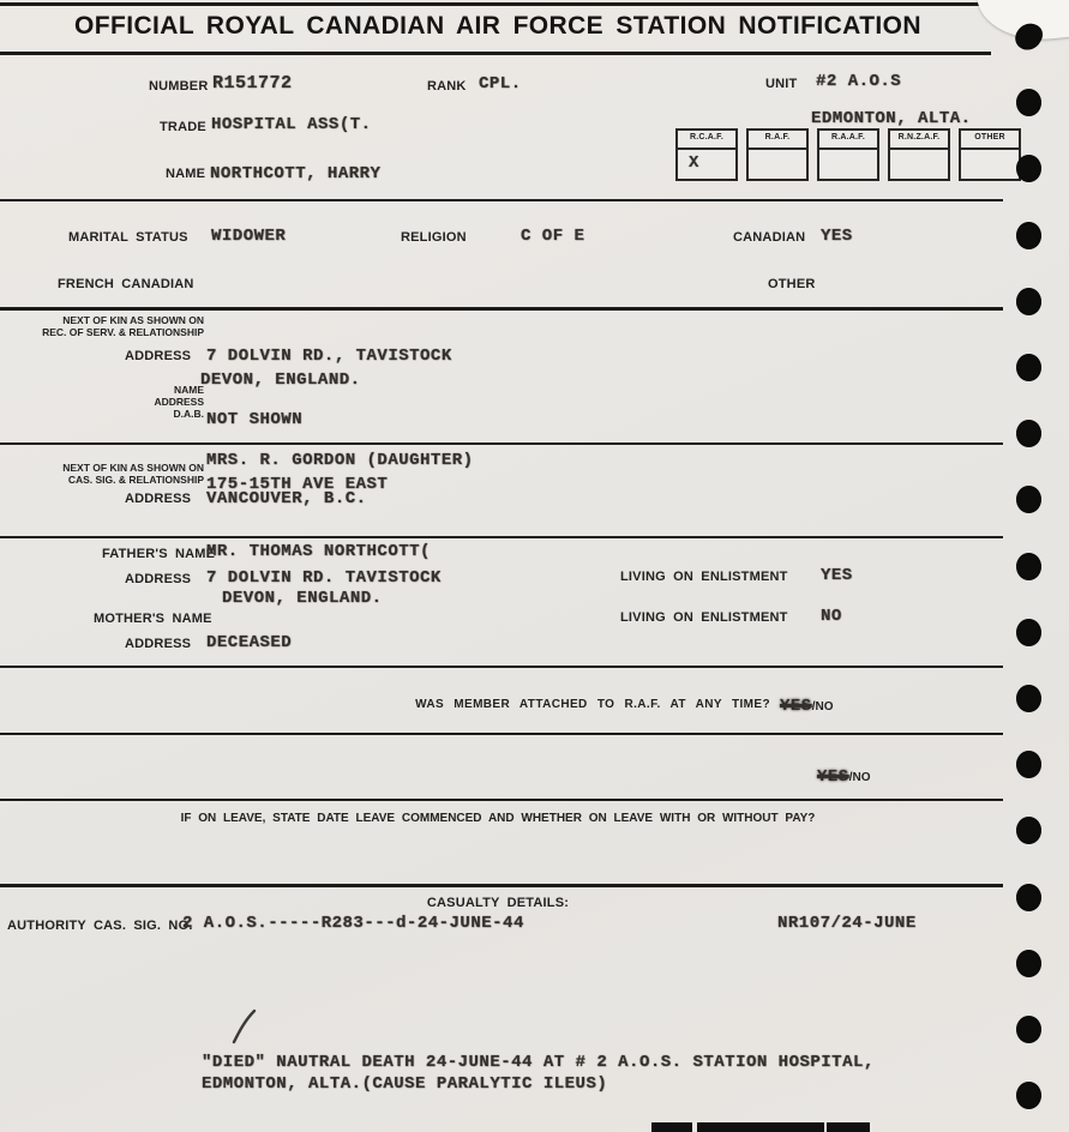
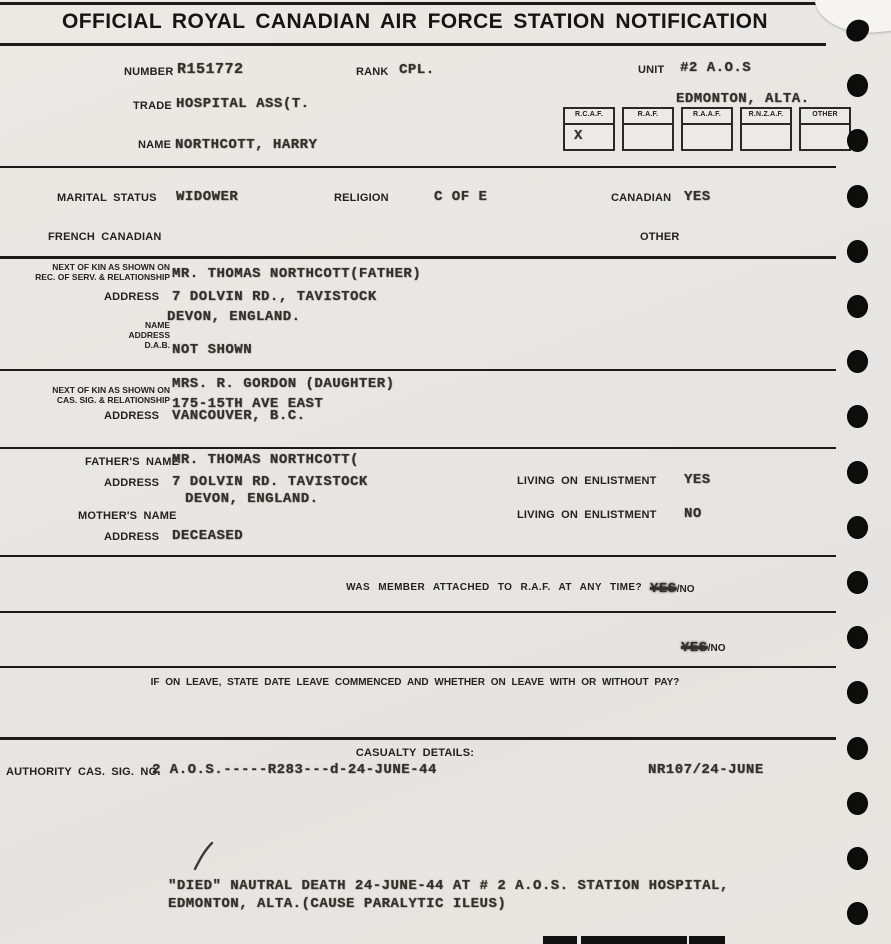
  OFFICIAL ROYAL CANADIAN AIR FORCE STATION NOTIFICATION
  NUMBER
  R151772
  RANK
  CPL.
  UNIT
  #2 A.O.S
  EDMONTON, ALTA.
  TRADE
  HOSPITAL ASS(T.
  NAME
  NORTHCOTT, HARRY
  X
  MARITAL STATUS
  WIDOWER
  RELIGION
  C OF E
  CANADIAN
  YES
  FRENCH CANADIAN
  OTHER
  NEXT OF KIN AS SHOWN ON
  REC. OF SERV. & RELATIONSHIP
+ MR. THOMAS NORTHCOTT(FATHER)
  ADDRESS
  7 DOLVIN RD., TAVISTOCK
  DEVON, ENGLAND.
  NAME
  ADDRESS
  D.A.B.
  NOT SHOWN
  NEXT OF KIN AS SHOWN ON
  CAS. SIG. & RELATIONSHIP
  MRS. R. GORDON (DAUGHTER)
  175-15TH AVE EAST
  ADDRESS
  VANCOUVER, B.C.
  FATHER'S NAME
  MR. THOMAS NORTHCOTT(
  ADDRESS
  7 DOLVIN RD. TAVISTOCK
  DEVON, ENGLAND.
  LIVING ON ENLISTMENT
  YES
  MOTHER'S NAME
  LIVING ON ENLISTMENT
  NO
  ADDRESS
  DECEASED
  WAS MEMBER ATTACHED TO R.A.F. AT ANY TIME?
  YES/NO
  YES/NO
  IF ON LEAVE, STATE DATE LEAVE COMMENCED AND WHETHER ON LEAVE WITH OR WITHOUT PAY?
  CASUALTY DETAILS:
  AUTHORITY CAS. SIG. NO.
  2 A.O.S.-----R283---d-24-JUNE-44
  NR107/24-JUNE
  "DIED" NAUTRAL DEATH 24-JUNE-44 AT # 2 A.O.S. STATION HOSPITAL,
  EDMONTON, ALTA.(CAUSE PARALYTIC ILEUS)
